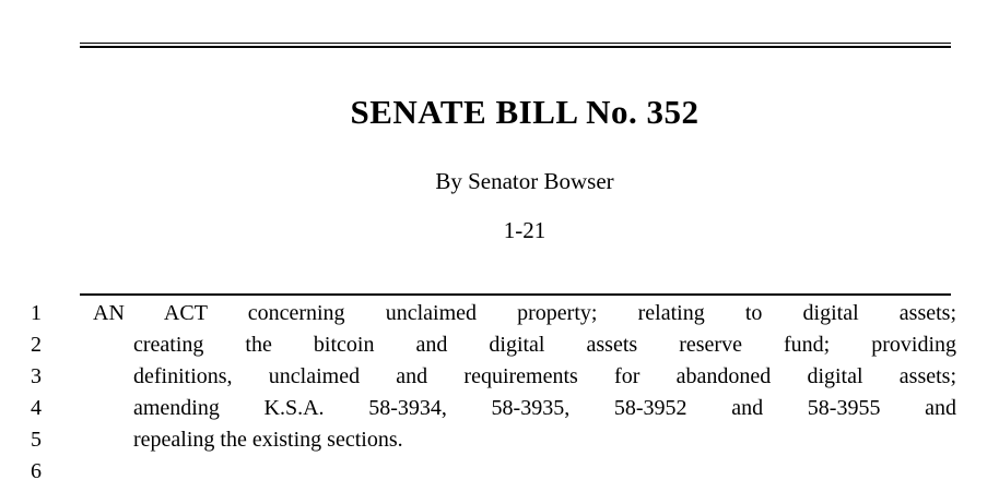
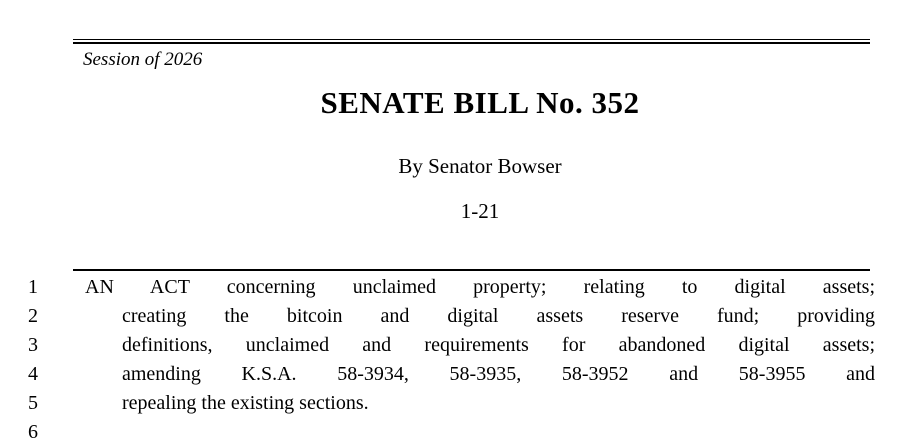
+ Session of 2026
  SENATE BILL No. 352
  By Senator Bowser
  1-21
  1
  AN ACT concerning unclaimed property; relating to digital assets;
  2
  creating the bitcoin and digital assets reserve fund; providing
  3
  definitions, unclaimed and requirements for abandoned digital assets;
  4
  amending K.S.A. 58-3934, 58-3935, 58-3952 and 58-3955 and
  5
  repealing the existing sections.
  6
